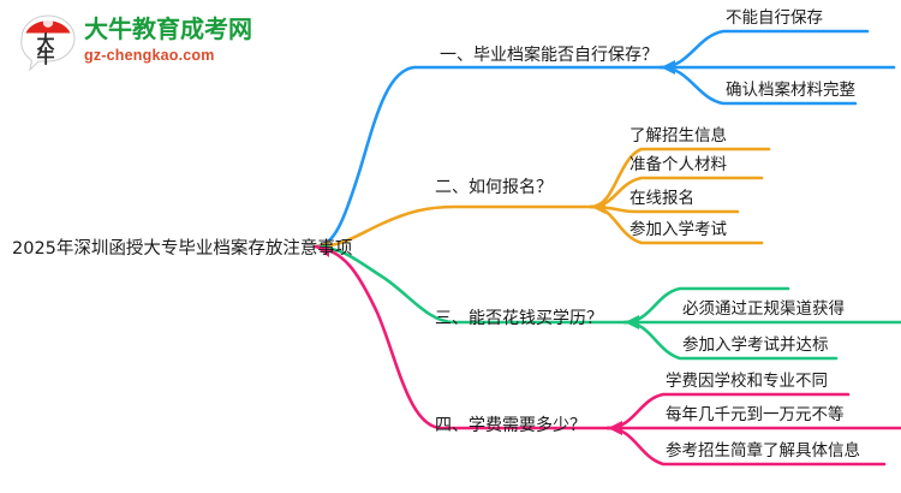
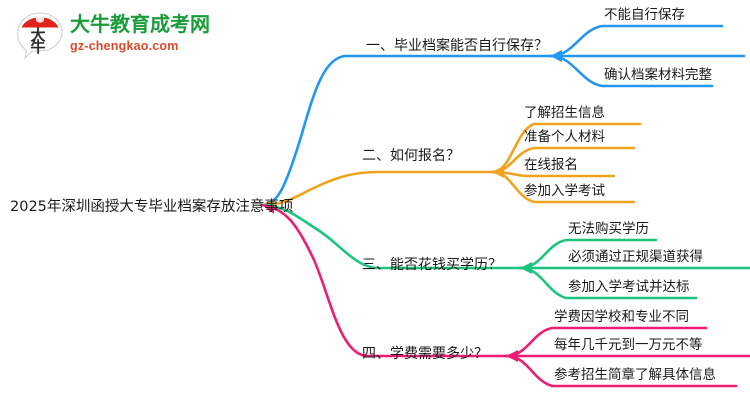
  大
  牛
  大牛教育成考网
  gz-chengkao.com
  2025年深圳函授大专毕业档案存放注意事项
  一、毕业档案能否自行保存？
  二、如何报名？
  三、能否花钱买学历？
  四、学费需要多少？
  不能自行保存
  确认档案材料完整
  了解招生信息
  准备个人材料
  在线报名
  参加入学考试
+ 无法购买学历
  必须通过正规渠道获得
  参加入学考试并达标
  学费因学校和专业不同
  每年几千元到一万元不等
  参考招生简章了解具体信息
